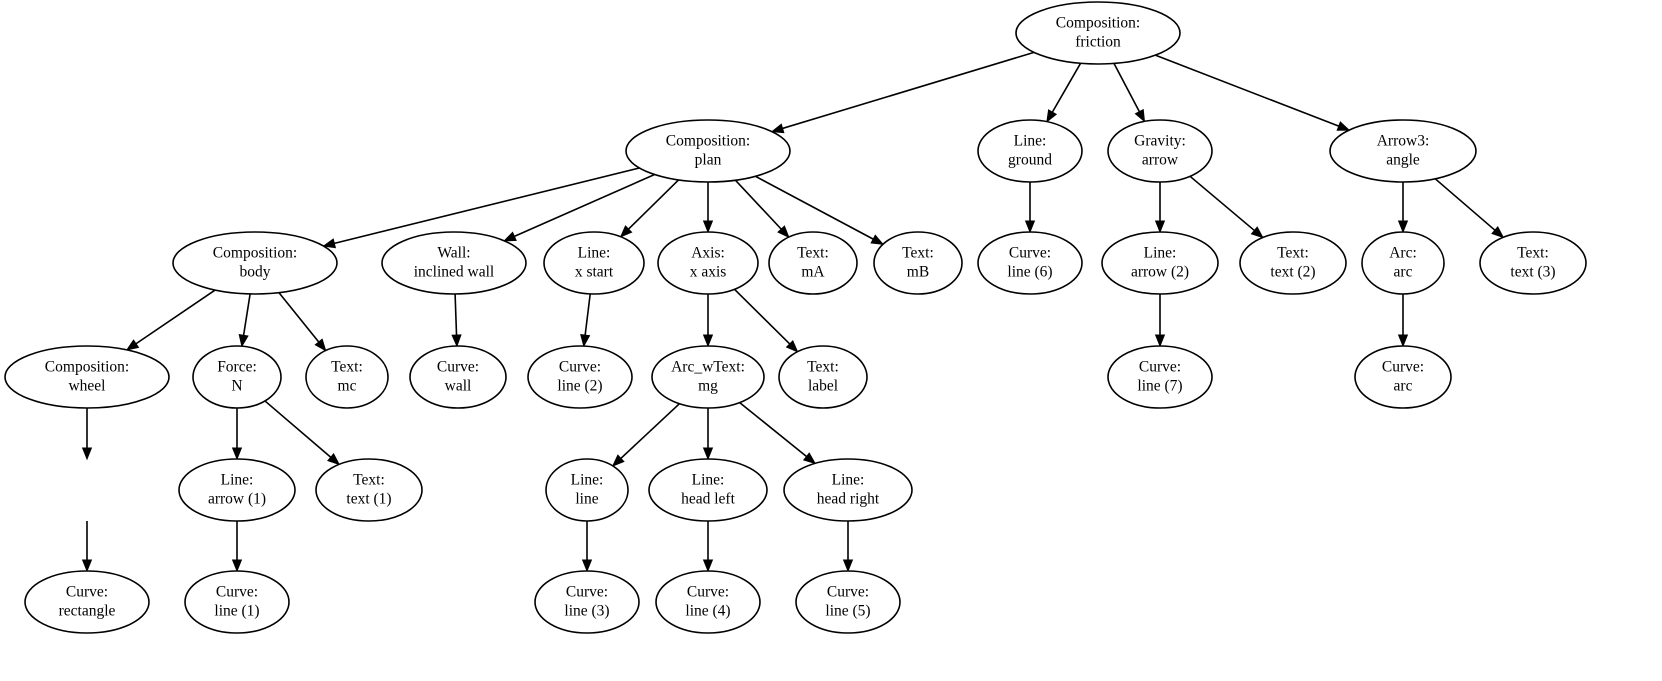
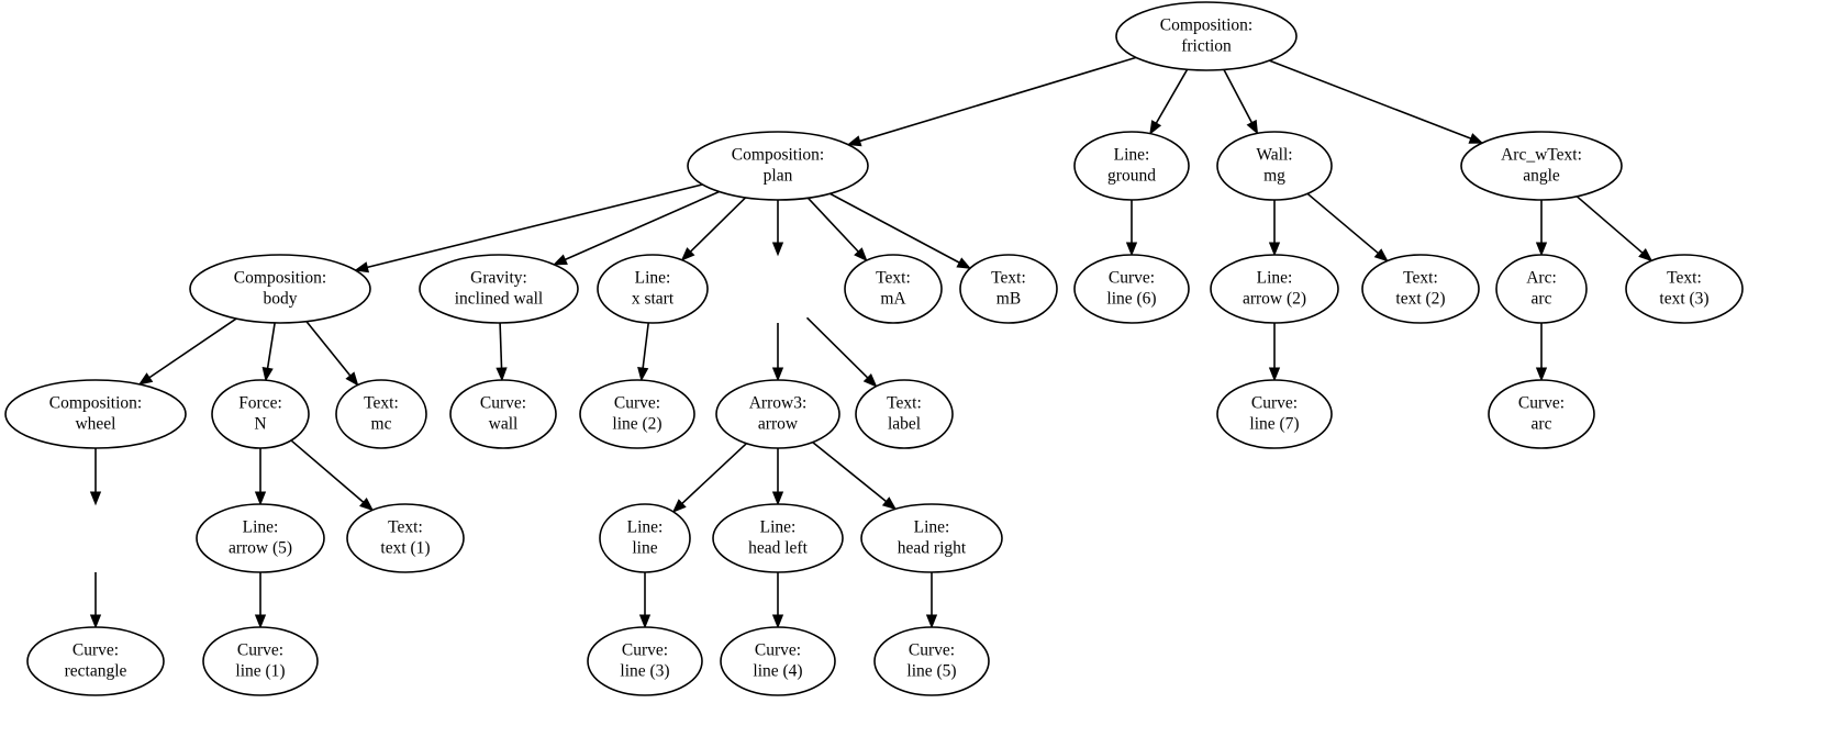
  Composition:
  friction
  Composition:
  plan
  Line:
  ground
- Gravity:
+ Wall:
- arrow
+ mg
- Arrow3:
+ Arc_wText:
  angle
  Composition:
  body
- Wall:
+ Gravity:
  inclined wall
  Line:
  x start
- Axis:
- x axis
  Text:
  mA
  Text:
  mB
  Curve:
  line (6)
  Line:
  arrow (2)
  Text:
  text (2)
  Arc:
  arc
  Text:
  text (3)
  Composition:
  wheel
  Force:
  N
  Text:
  mc
  Curve:
  wall
  Curve:
  line (2)
- Arc_wText:
+ Arrow3:
- mg
+ arrow
  Text:
  label
  Curve:
  line (7)
  Curve:
  arc
  Line:
- arrow (1)
+ arrow (5)
  Text:
  text (1)
  Line:
  line
  Line:
  head left
  Line:
  head right
  Curve:
  rectangle
  Curve:
  line (1)
  Curve:
  line (3)
  Curve:
  line (4)
  Curve:
  line (5)
